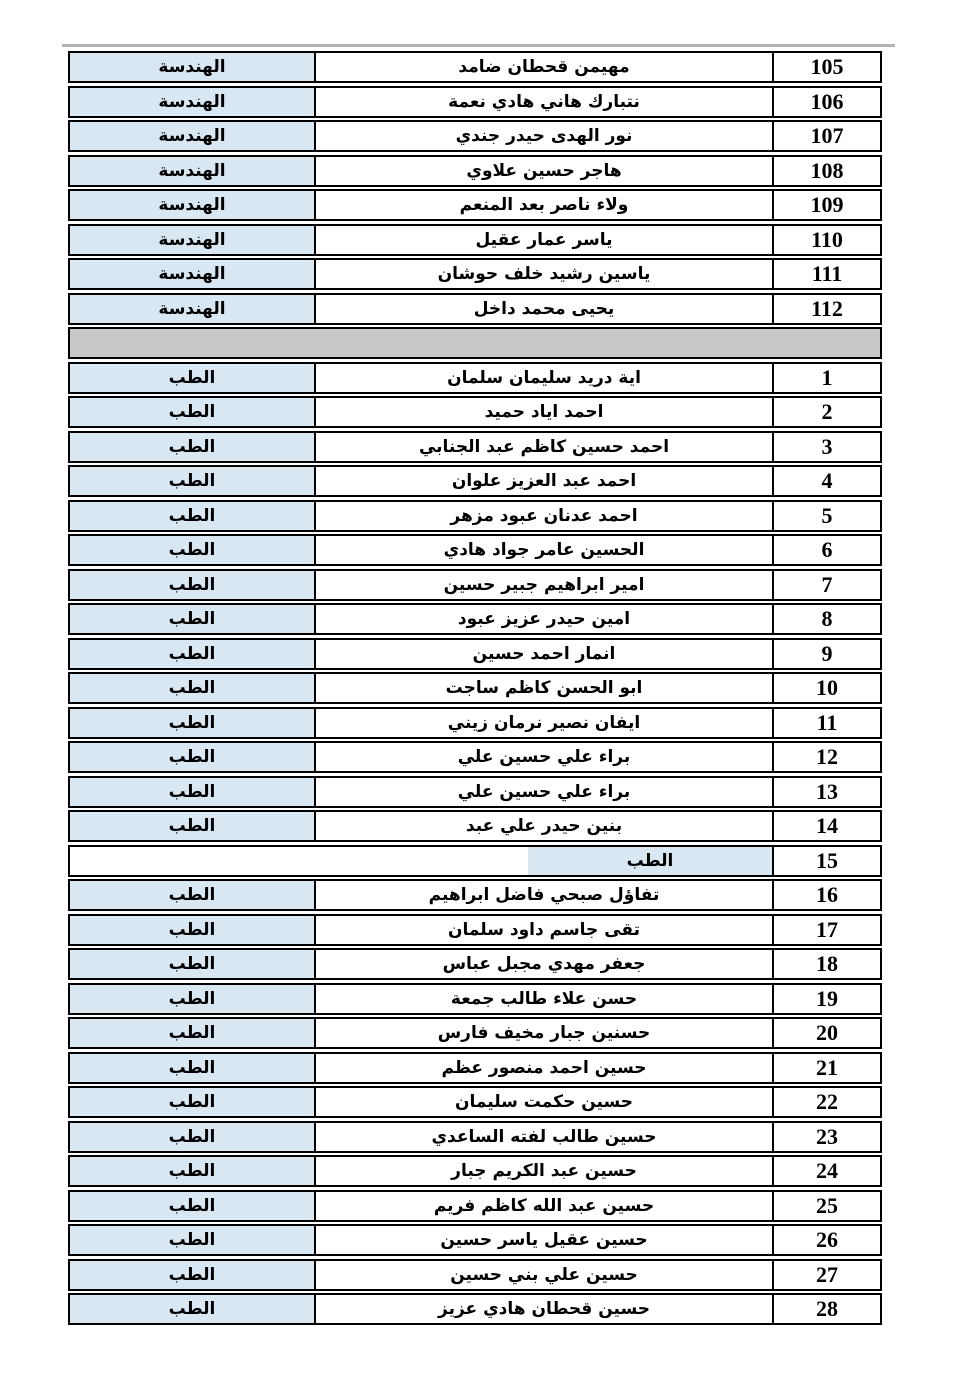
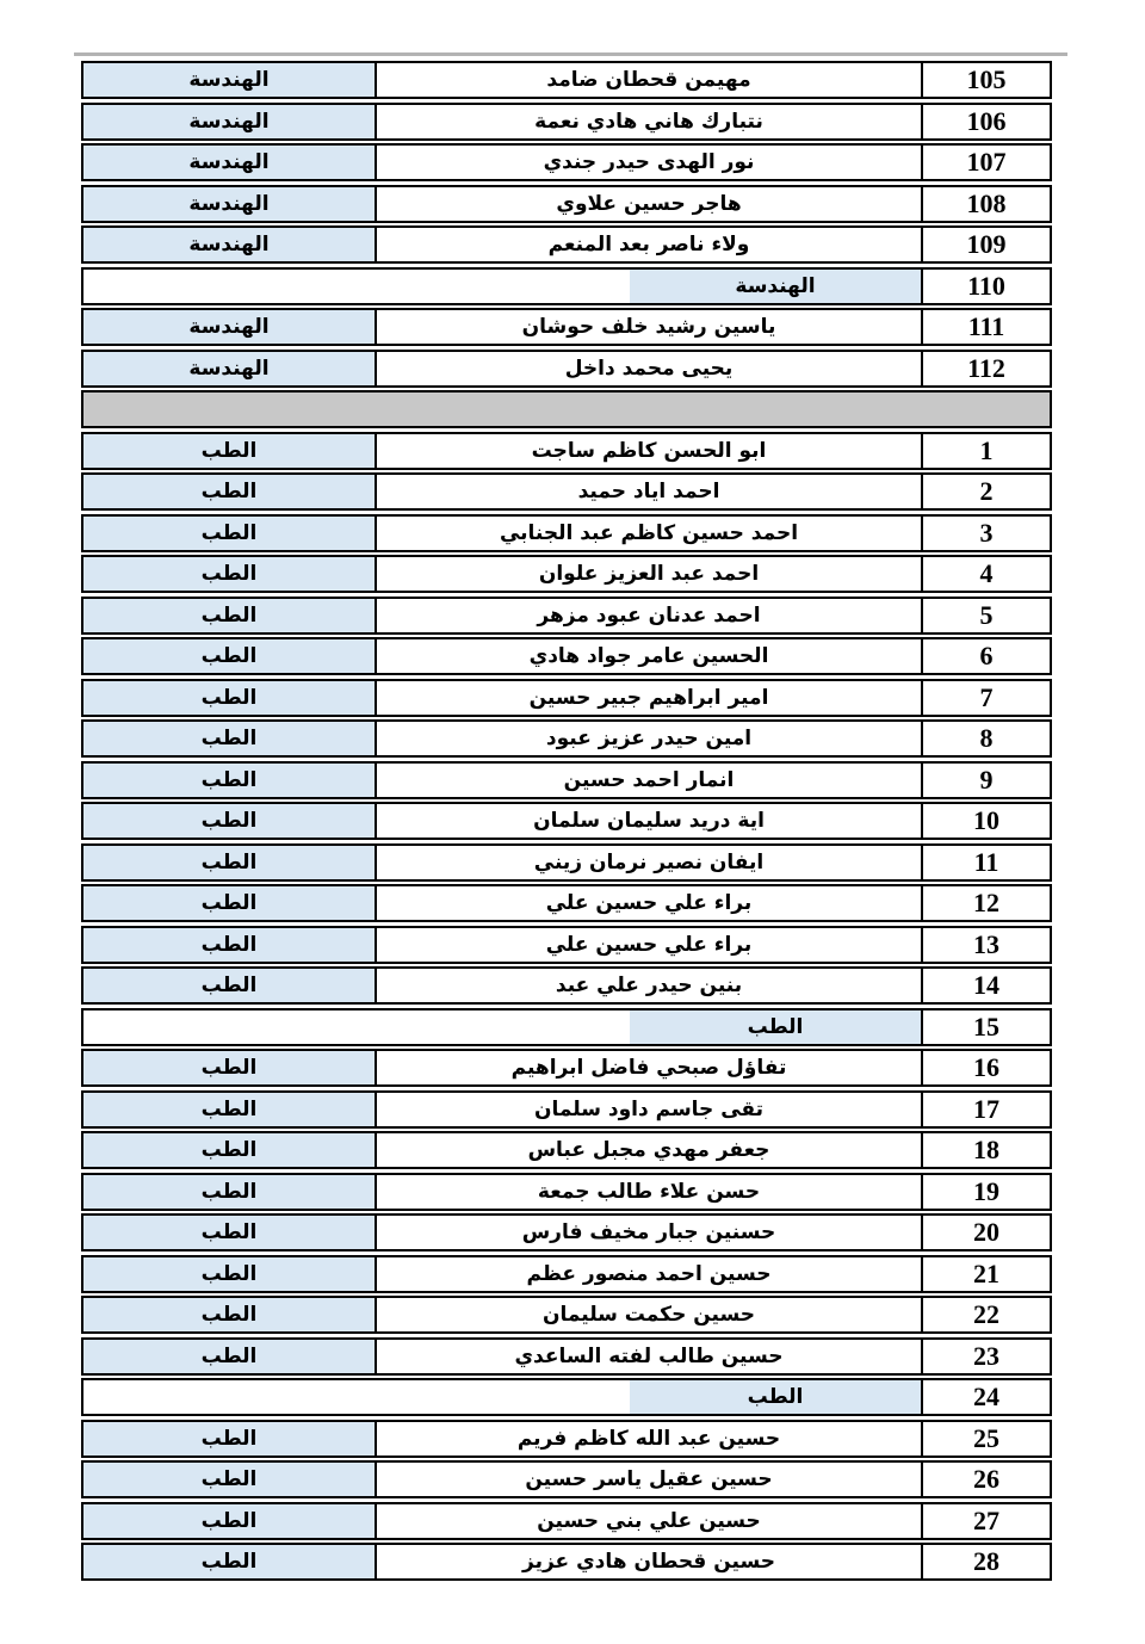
  105
  مهيمن قحطان ضامد
  الهندسة
  106
  نتبارك هاني هادي نعمة
  الهندسة
  107
  نور الهدى حيدر جندي
  الهندسة
  108
  هاجر حسين علاوي
  الهندسة
  109
  ولاء ناصر بعد المنعم
  الهندسة
  110
- ياسر عمار عقيل
  الهندسة
  111
  ياسين رشيد خلف حوشان
  الهندسة
  112
  يحيى محمد داخل
  الهندسة
  1
- اية دريد سليمان سلمان
+ ابو الحسن كاظم ساجت
  الطب
  2
  احمد اياد حميد
  الطب
  3
  احمد حسين كاظم عبد الجنابي
  الطب
  4
  احمد عبد العزيز علوان
  الطب
  5
  احمد عدنان عبود مزهر
  الطب
  6
  الحسين عامر جواد هادي
  الطب
  7
  امير ابراهيم جبير حسين
  الطب
  8
  امين حيدر عزيز عبود
  الطب
  9
  انمار احمد حسين
  الطب
  10
- ابو الحسن كاظم ساجت
+ اية دريد سليمان سلمان
  الطب
  11
  ايفان نصير نرمان زيني
  الطب
  12
  براء علي حسين علي
  الطب
  13
  براء علي حسين علي
  الطب
  14
  بنين حيدر علي عبد
  الطب
  15
  الطب
  16
  تفاؤل صبحي فاضل ابراهيم
  الطب
  17
  تقى جاسم داود سلمان
  الطب
  18
  جعفر مهدي مجبل عباس
  الطب
  19
  حسن علاء طالب جمعة
  الطب
  20
  حسنين جبار مخيف فارس
  الطب
  21
  حسين احمد منصور عظم
  الطب
  22
  حسين حكمت سليمان
  الطب
  23
  حسين طالب لفته الساعدي
  الطب
  24
- حسين عبد الكريم جبار
  الطب
  25
  حسين عبد الله كاظم فريم
  الطب
  26
  حسين عقيل ياسر حسين
  الطب
  27
  حسين علي بني حسين
  الطب
  28
  حسين قحطان هادي عزيز
  الطب
